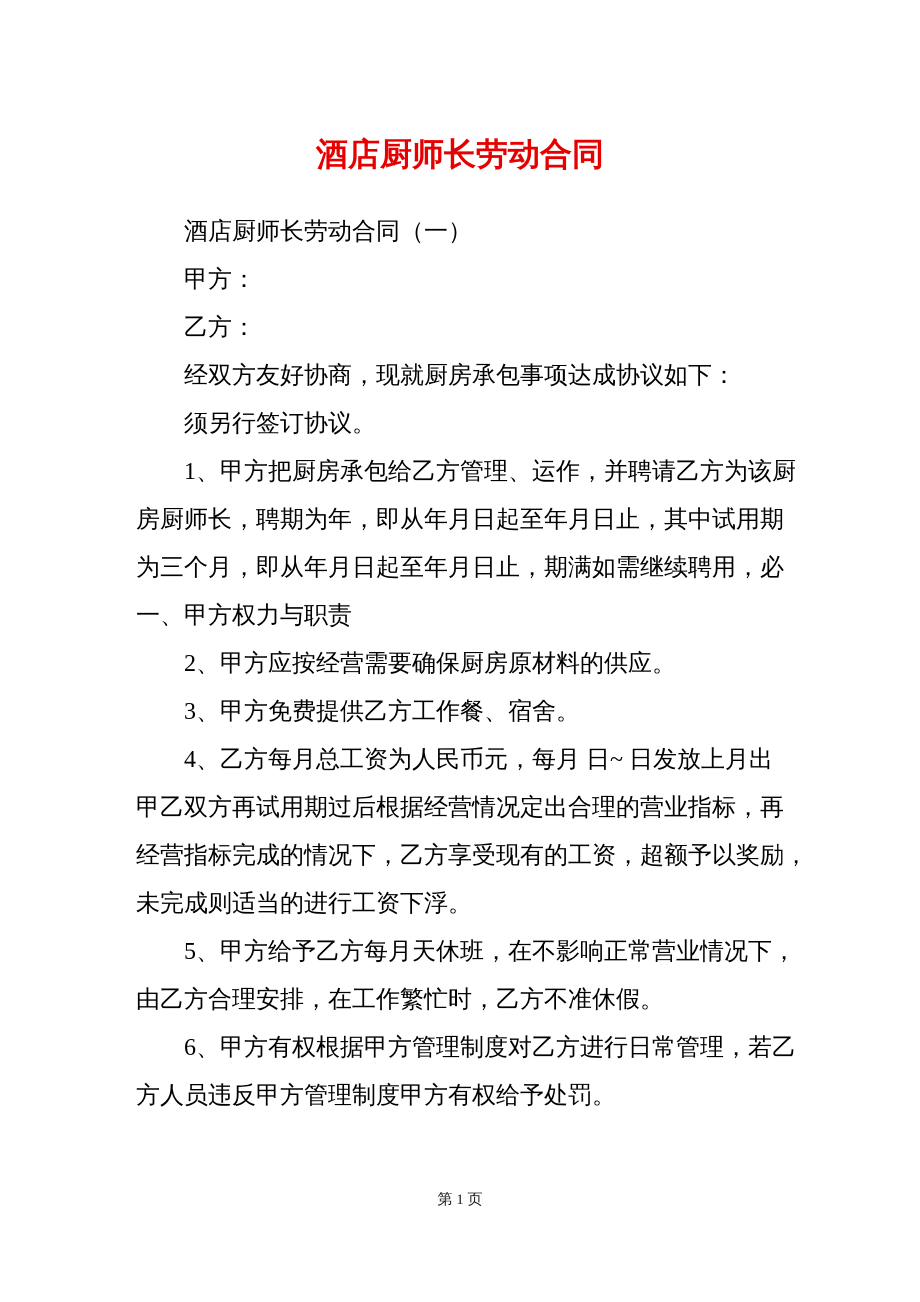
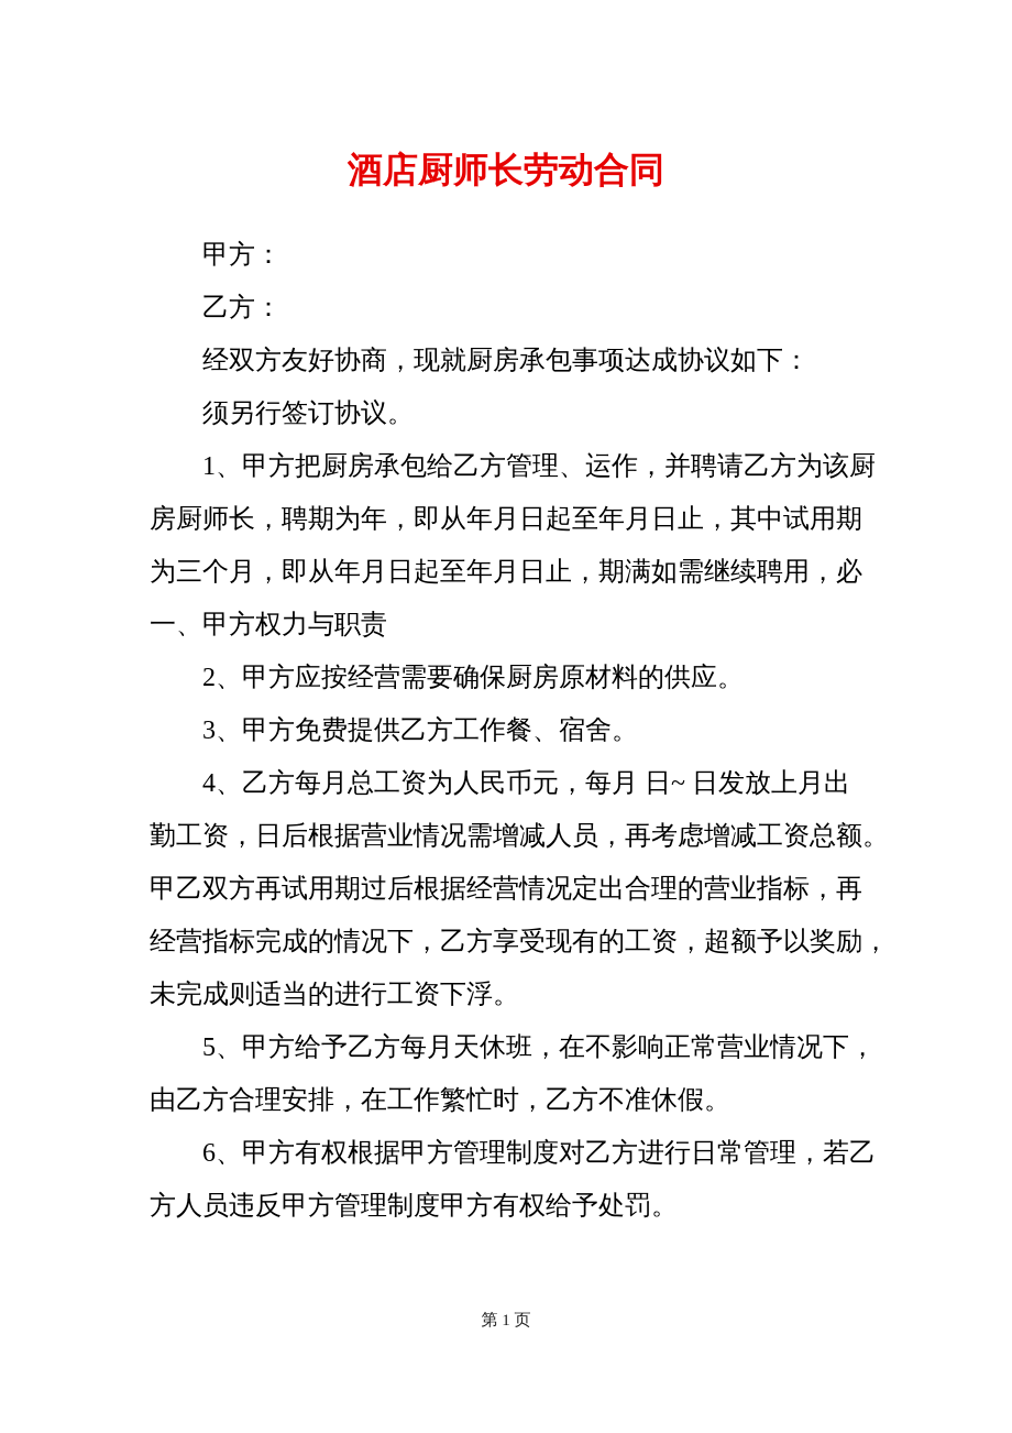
  酒店厨师长劳动合同
- 酒店厨师长劳动合同（一）
  甲方：
  乙方：
  经双方友好协商，现就厨房承包事项达成协议如下：
  须另行签订协议。
  1、甲方把厨房承包给乙方管理、运作，并聘请乙方为该厨
  房厨师长，聘期为年，即从年月日起至年月日止，其中试用期
  为三个月，即从年月日起至年月日止，期满如需继续聘用，必
  一、甲方权力与职责
  2、甲方应按经营需要确保厨房原材料的供应。
  3、甲方免费提供乙方工作餐、宿舍。
  4、乙方每月总工资为人民币元，每月 日~ 日发放上月出
+ 勤工资，日后根据营业情况需增减人员，再考虑增减工资总额。
  甲乙双方再试用期过后根据经营情况定出合理的营业指标，再
  经营指标完成的情况下，乙方享受现有的工资，超额予以奖励，
  未完成则适当的进行工资下浮。
  5、甲方给予乙方每月天休班，在不影响正常营业情况下，
  由乙方合理安排，在工作繁忙时，乙方不准休假。
  6、甲方有权根据甲方管理制度对乙方进行日常管理，若乙
  方人员违反甲方管理制度甲方有权给予处罚。
  第 1 页
